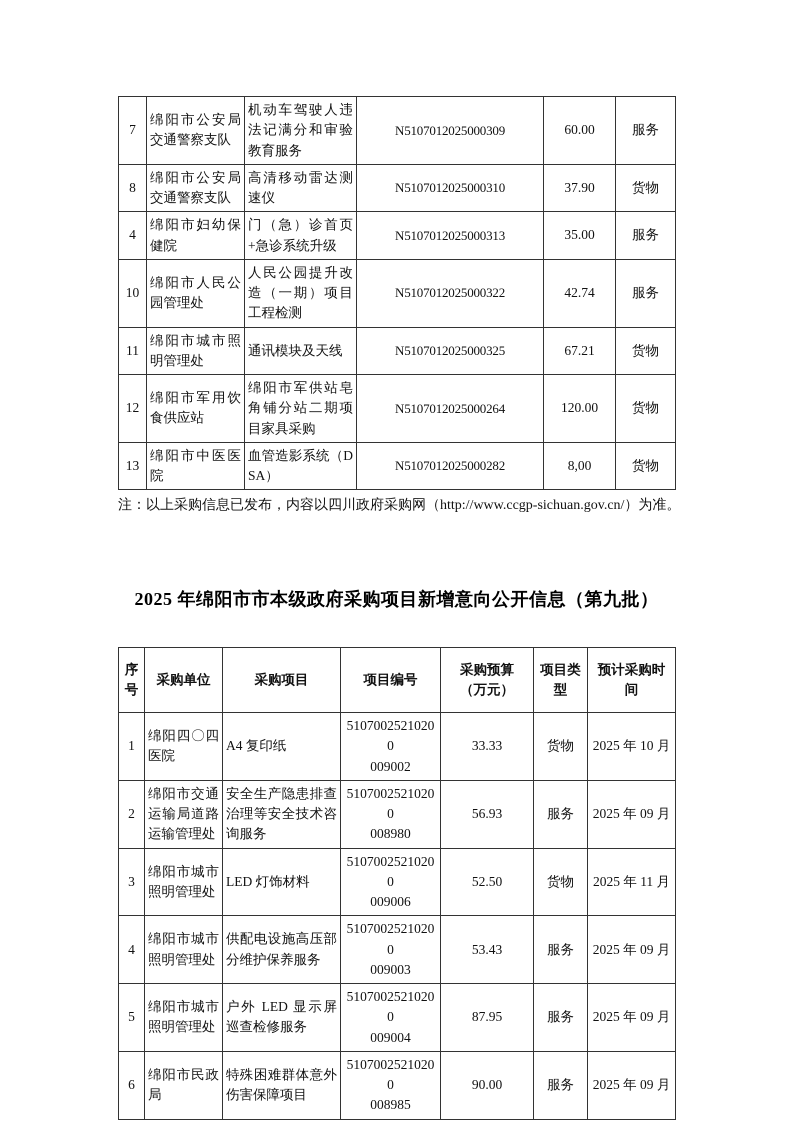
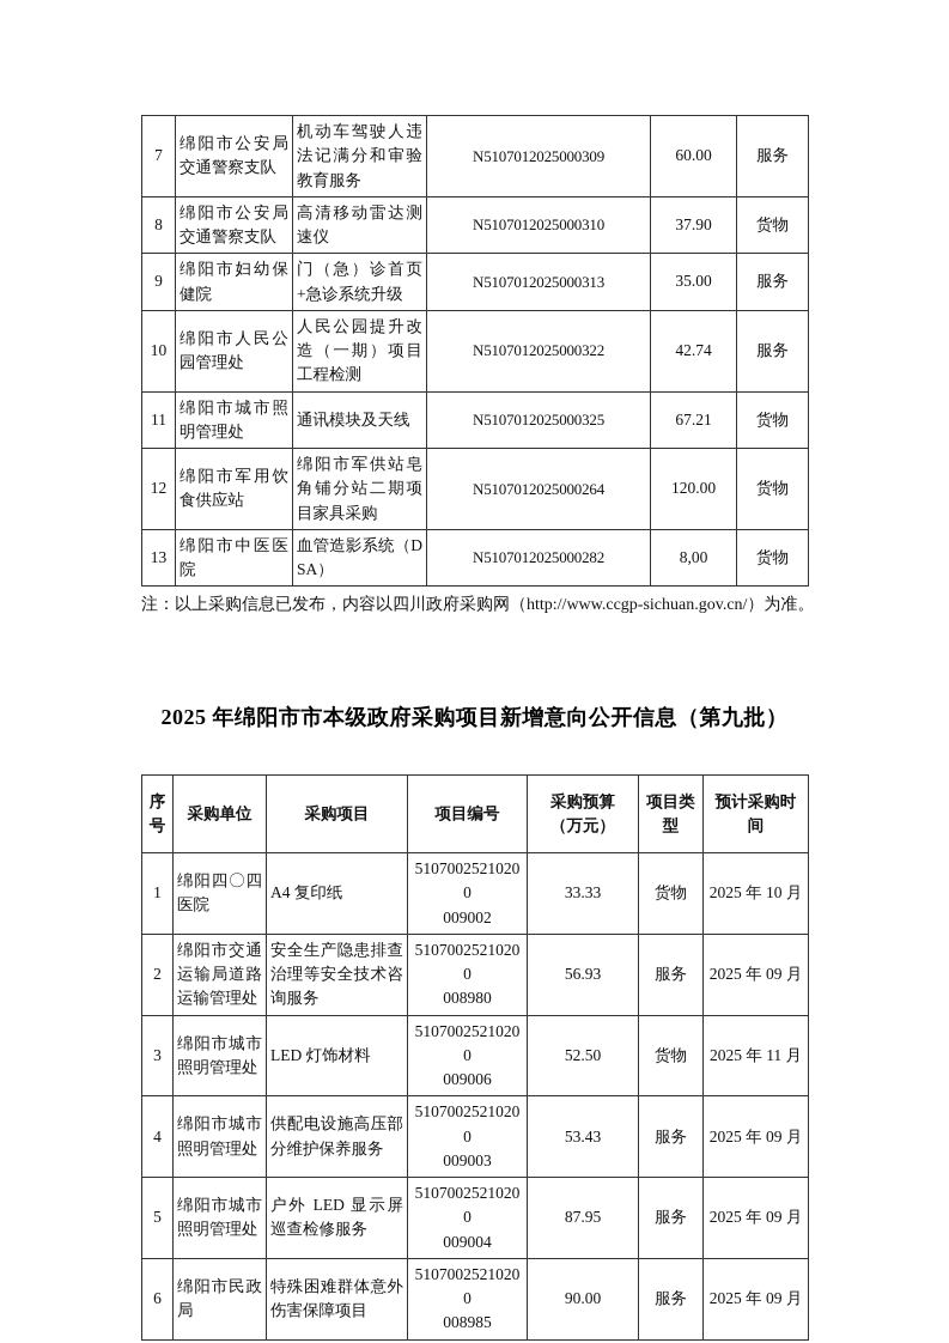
  7	绵阳市公安局交通警察支队	机动车驾驶人违法记满分和审验教育服务	N5107012025000309	60.00	服务
  8	绵阳市公安局交通警察支队	高清移动雷达测速仪	N5107012025000310	37.90	货物
- 4	绵阳市妇幼保健院	门（急）诊首页+急诊系统升级	N5107012025000313	35.00	服务
+ 9	绵阳市妇幼保健院	门（急）诊首页+急诊系统升级	N5107012025000313	35.00	服务
  10	绵阳市人民公园管理处	人民公园提升改造（一期）项目工程检测	N5107012025000322	42.74	服务
  11	绵阳市城市照明管理处	通讯模块及天线	N5107012025000325	67.21	货物
  12	绵阳市军用饮食供应站	绵阳市军供站皂角铺分站二期项目家具采购	N5107012025000264	120.00	货物
  13	绵阳市中医医院	血管造影系统（DSA）	N5107012025000282	8,00	货物
  注：以上采购信息已发布，内容以四川政府采购网（http://www.ccgp-sichuan.gov.cn/）为准。
  2025 年绵阳市市本级政府采购项目新增意向公开信息（第九批）
  序号	采购单位	采购项目	项目编号	采购预算 （万元）	项目类 型	预计采购时 间
  1	绵阳四〇四医院	A4 复印纸	51070025210200 009002	33.33	货物	2025 年 10 月
  2	绵阳市交通运输局道路运输管理处	安全生产隐患排查治理等安全技术咨询服务	51070025210200 008980	56.93	服务	2025 年 09 月
  3	绵阳市城市照明管理处	LED 灯饰材料	51070025210200 009006	52.50	货物	2025 年 11 月
  4	绵阳市城市照明管理处	供配电设施高压部分维护保养服务	51070025210200 009003	53.43	服务	2025 年 09 月
  5	绵阳市城市照明管理处	户外 LED 显示屏巡查检修服务	51070025210200 009004	87.95	服务	2025 年 09 月
  6	绵阳市民政局	特殊困难群体意外伤害保障项目	51070025210200 008985	90.00	服务	2025 年 09 月
